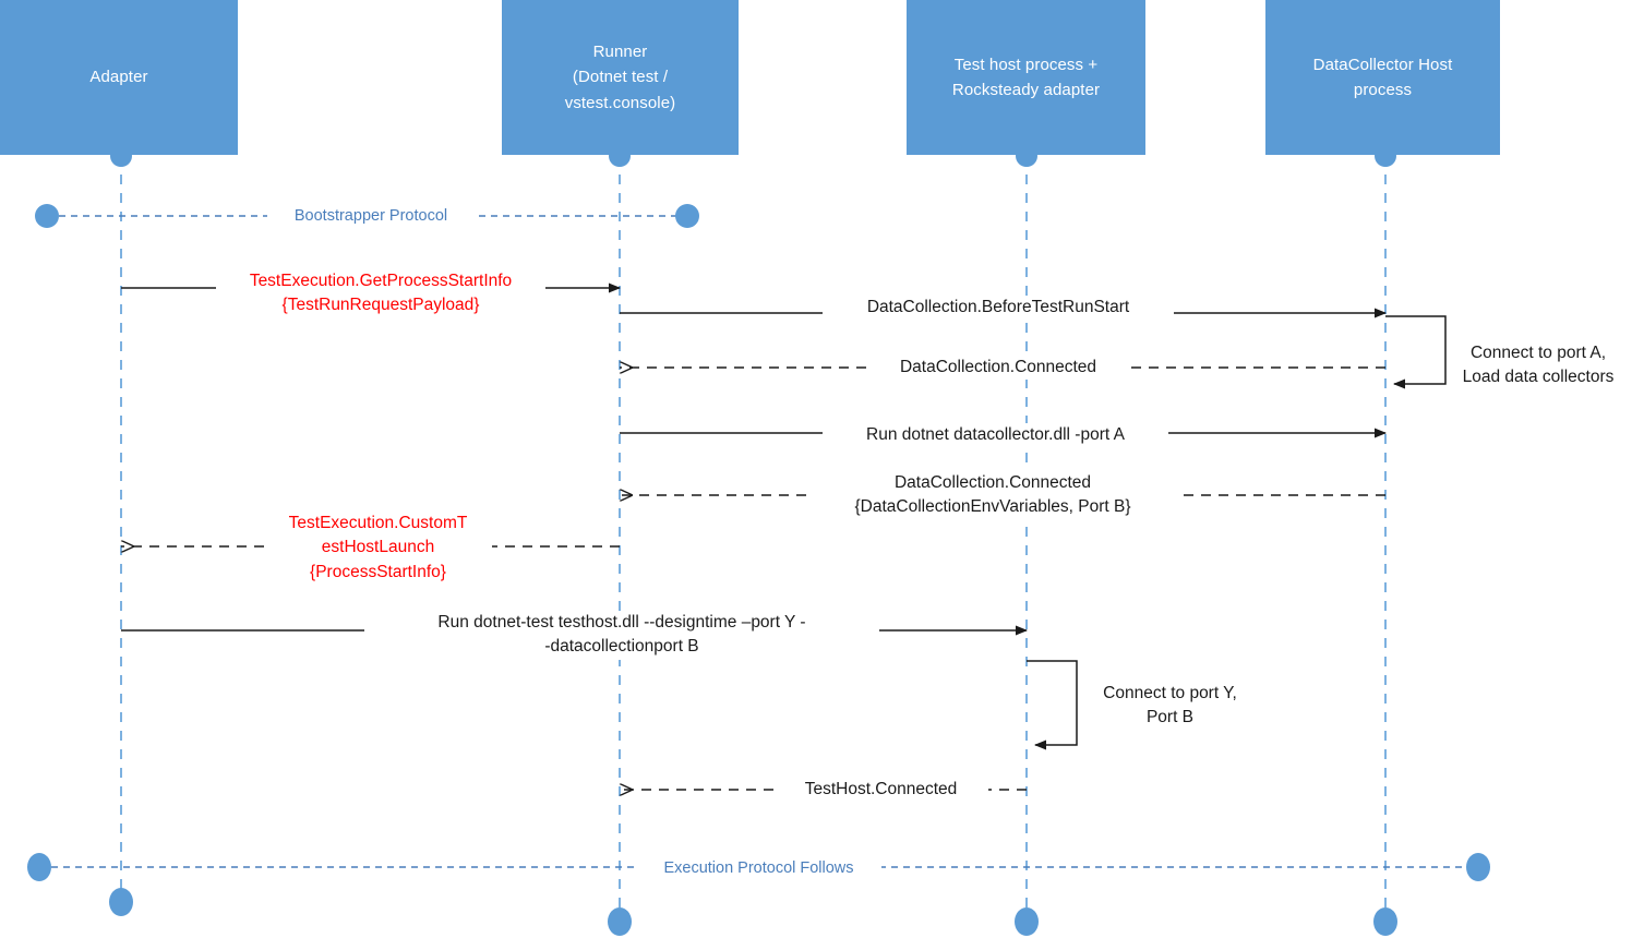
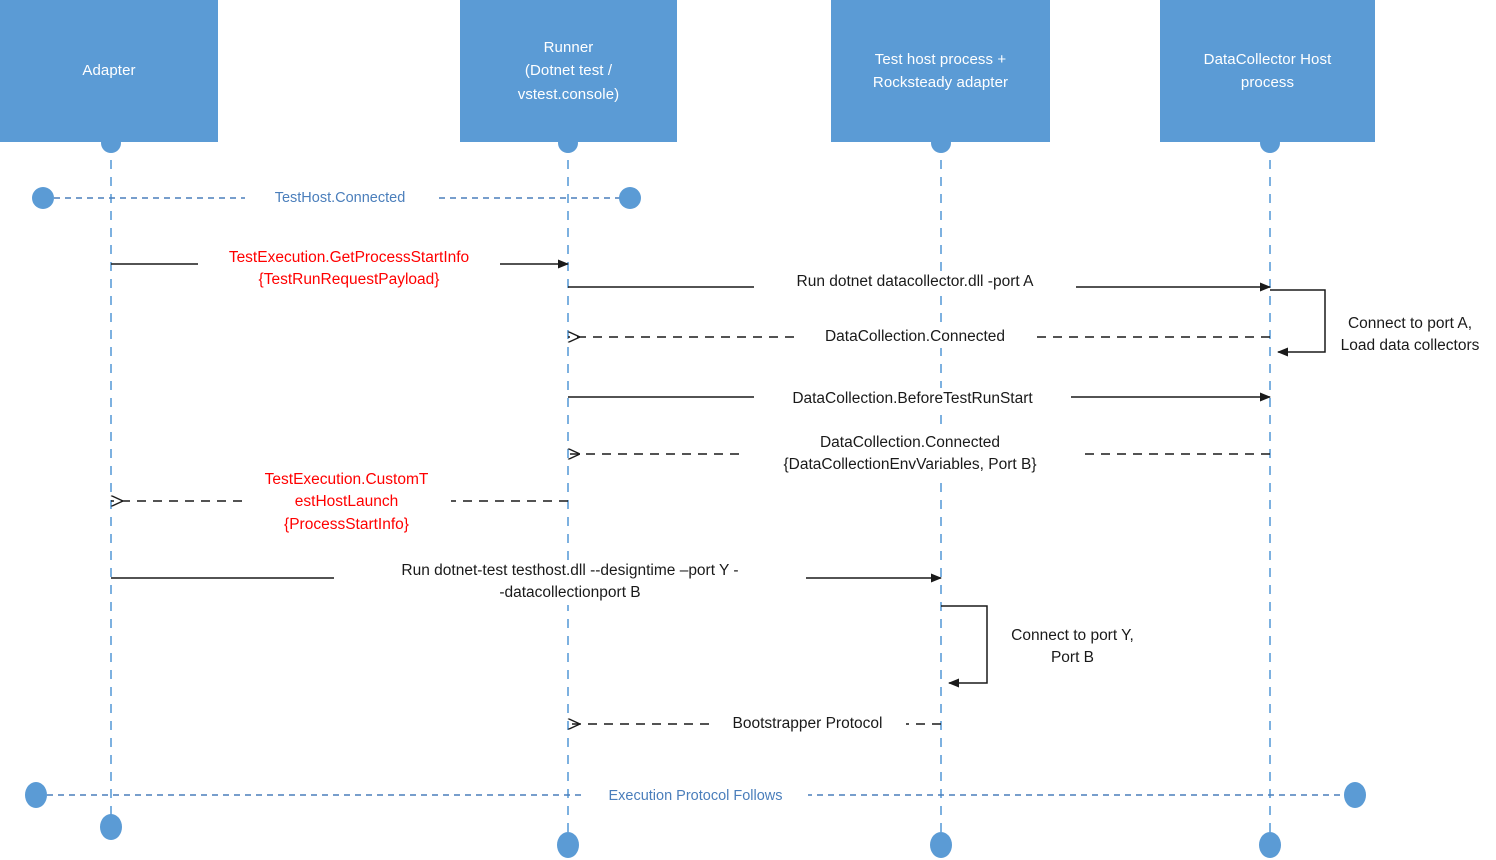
  Adapter
  Runner
  (Dotnet test /
  vstest.console)
  Test host process +
  Rocksteady adapter
  DataCollector Host
  process
- Bootstrapper Protocol
+ TestHost.Connected
  TestExecution.GetProcessStartInfo
  {TestRunRequestPayload}
- DataCollection.BeforeTestRunStart
+ Run dotnet datacollector.dll -port A
  DataCollection.Connected
- Run dotnet datacollector.dll -port A
+ DataCollection.BeforeTestRunStart
  DataCollection.Connected
  {DataCollectionEnvVariables, Port B}
  TestExecution.CustomT
  estHostLaunch
  {ProcessStartInfo}
  Run dotnet-test testhost.dll --designtime –port Y -
  -datacollectionport B
- TestHost.Connected
+ Bootstrapper Protocol
  Execution Protocol Follows
  Connect to port A,
  Load data collectors
  Connect to port Y,
  Port B
